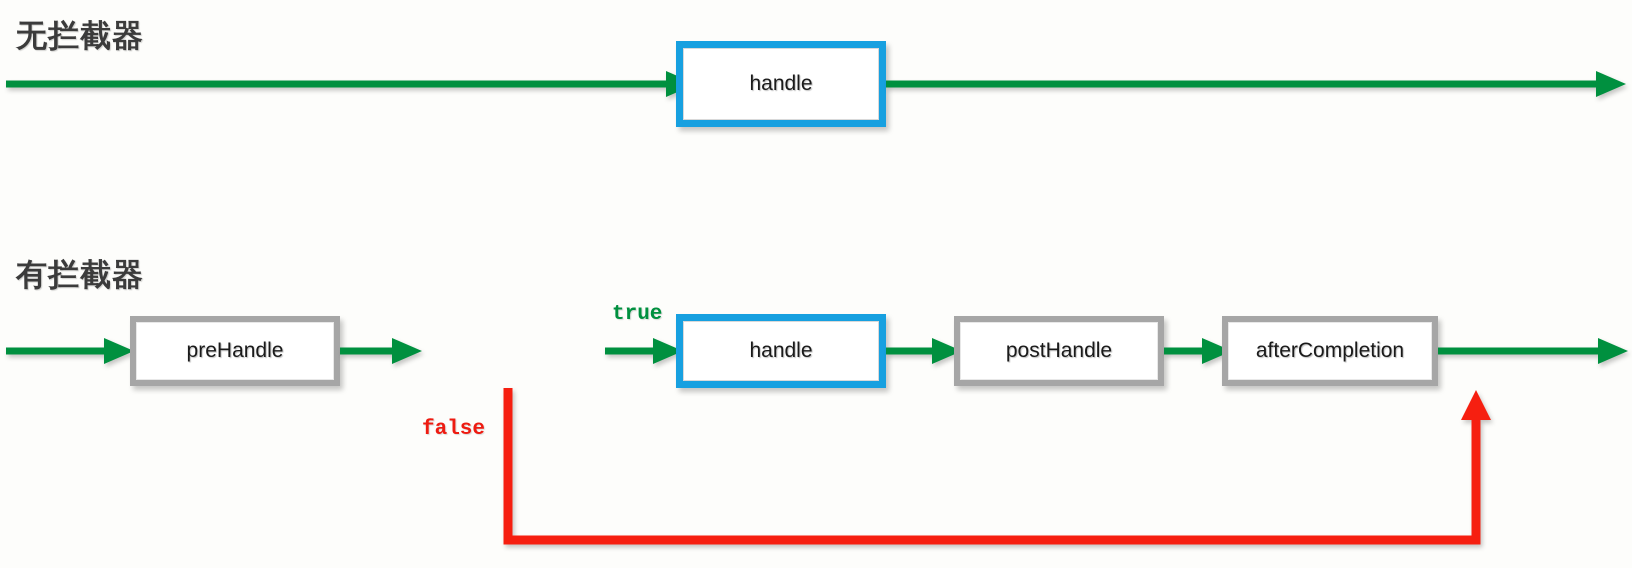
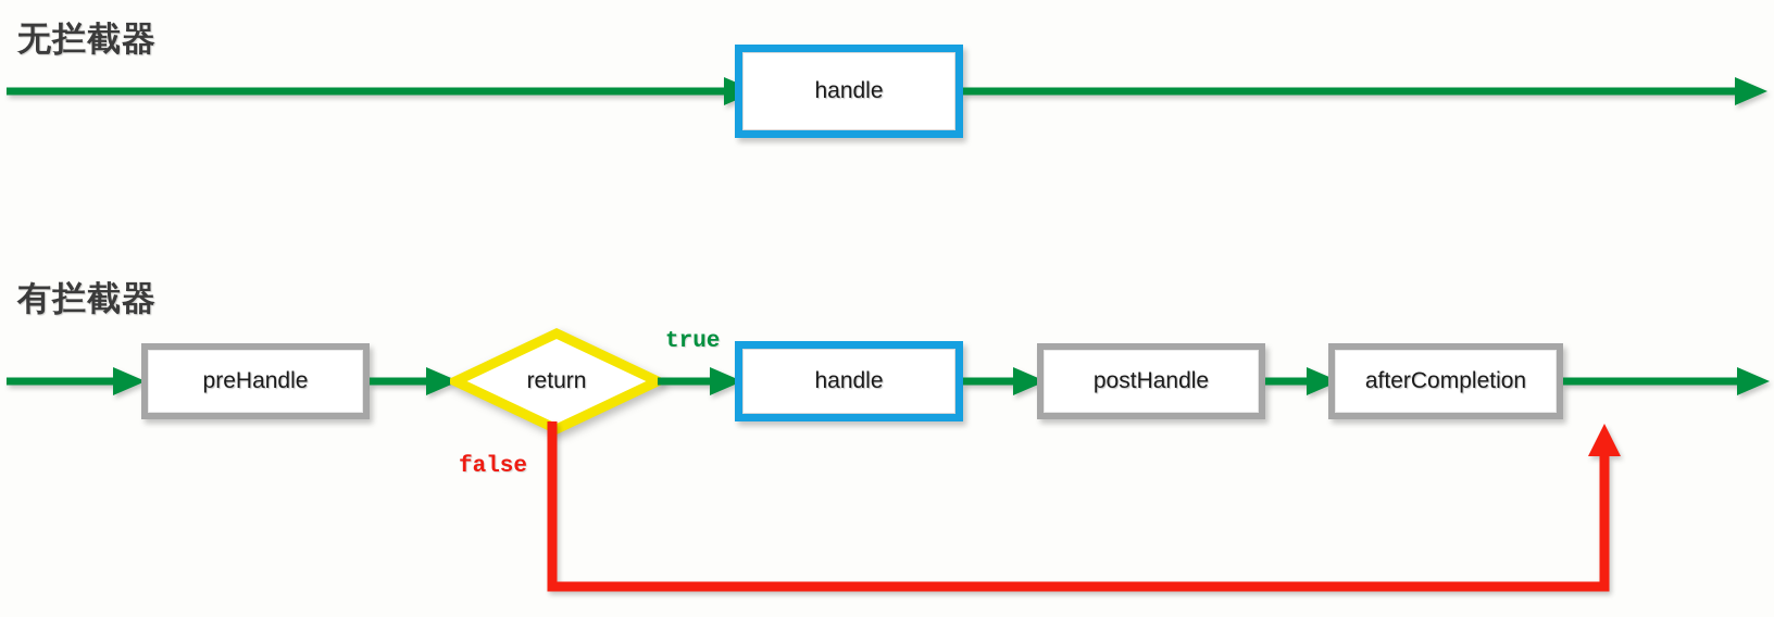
  无拦截器
  handle
  有拦截器
  preHandle
+ return
  true
  handle
  postHandle
  afterCompletion
  false
